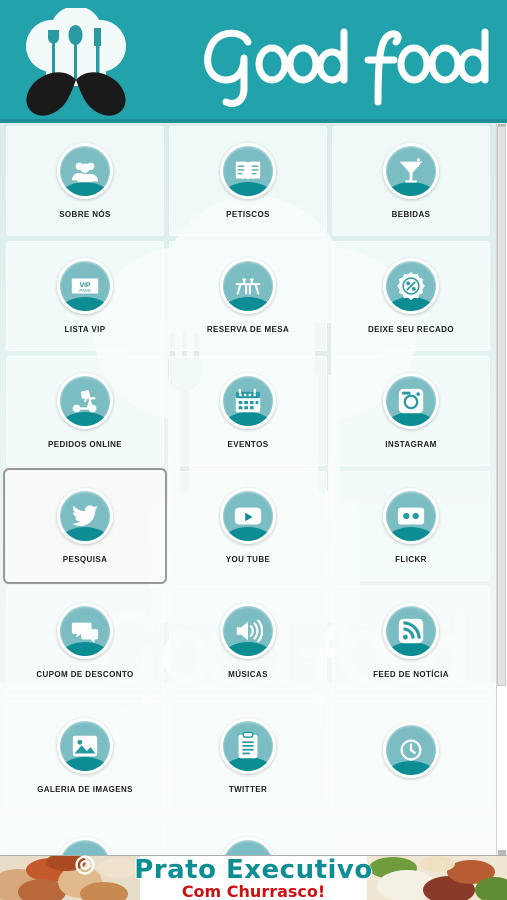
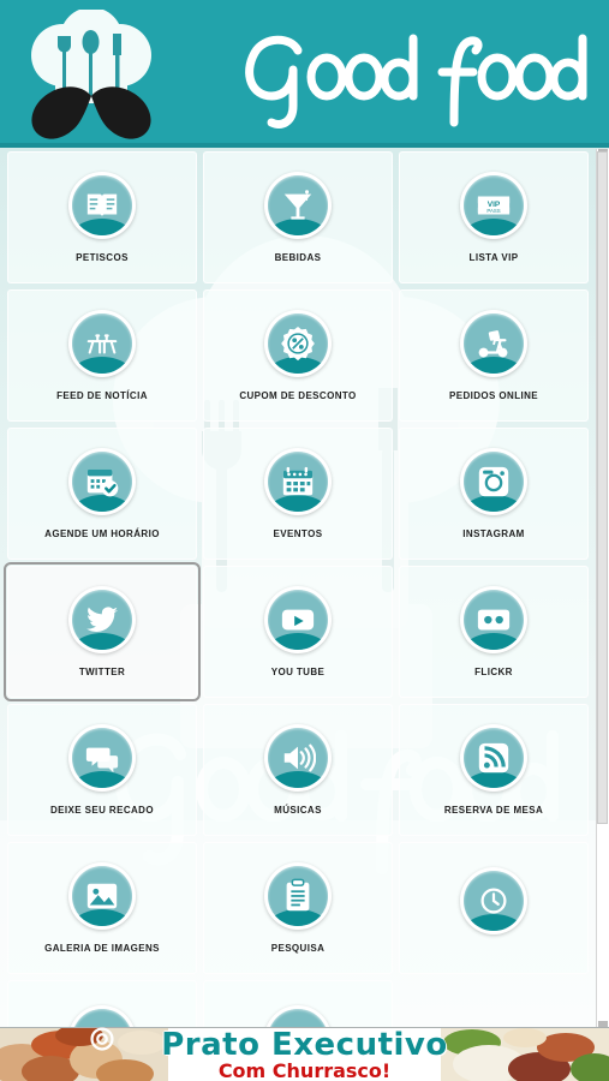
- SOBRE NÓS
  PETISCOS
  BEBIDAS
  LISTA VIP
- RESERVA DE MESA
+ FEED DE NOTÍCIA
- DEIXE SEU RECADO
+ CUPOM DE DESCONTO
  PEDIDOS ONLINE
+ AGENDE UM HORÁRIO
  EVENTOS
  INSTAGRAM
- PESQUISA
+ TWITTER
  YOU TUBE
  FLICKR
- CUPOM DE DESCONTO
+ DEIXE SEU RECADO
  MÚSICAS
- FEED DE NOTÍCIA
+ RESERVA DE MESA
  GALERIA DE IMAGENS
- TWITTER
+ PESQUISA
  Prato Executivo
  Com Churrasco!
